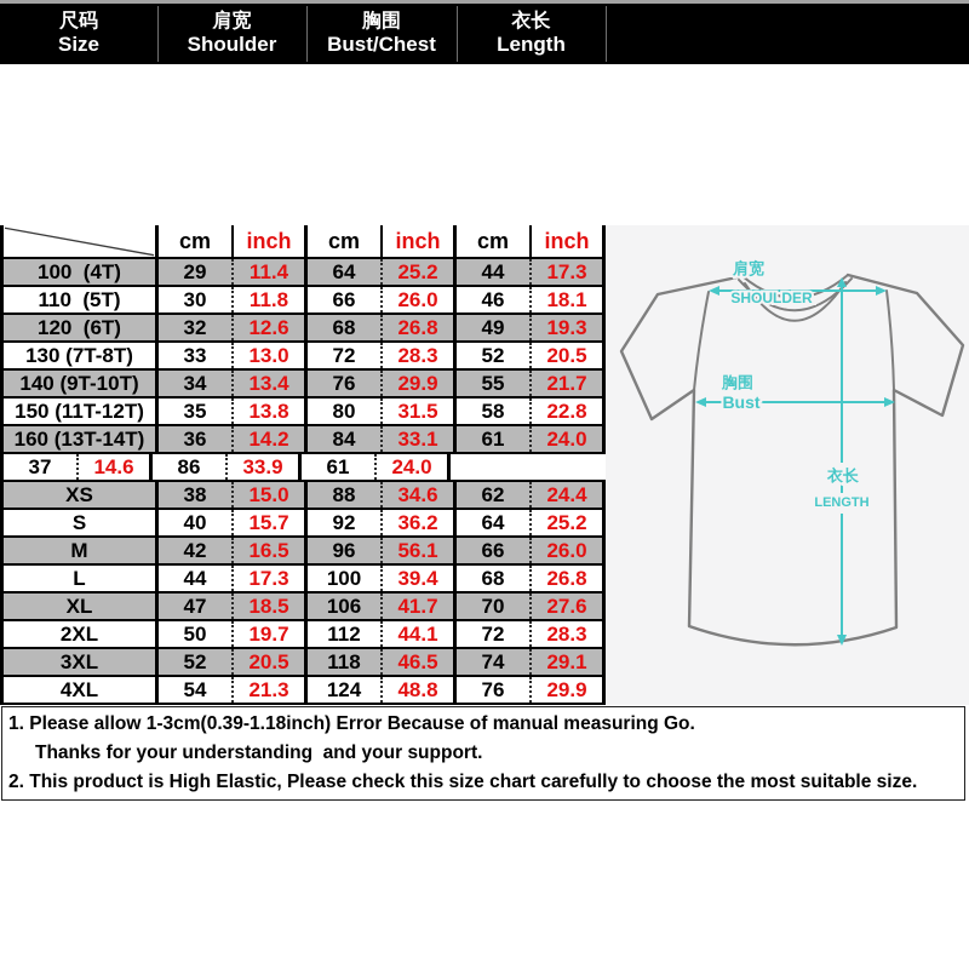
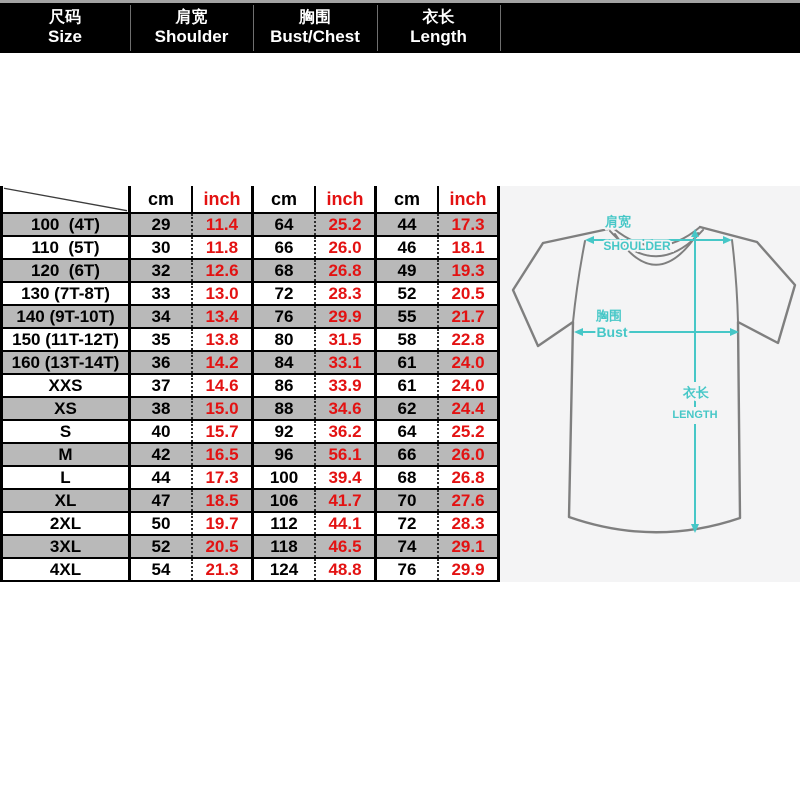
  尺码
  Size
  肩宽
  Shoulder
  胸围
  Bust/Chest
  衣长
  Length
  cm
  inch
  cm
  inch
  cm
  inch
  100 (4T)
  29
  11.4
  64
  25.2
  44
  17.3
  110 (5T)
  30
  11.8
  66
  26.0
  46
  18.1
  120 (6T)
  32
  12.6
  68
  26.8
  49
  19.3
  130 (7T-8T)
  33
  13.0
  72
  28.3
  52
  20.5
  140 (9T-10T)
  34
  13.4
  76
  29.9
  55
  21.7
  150 (11T-12T)
  35
  13.8
  80
  31.5
  58
  22.8
  160 (13T-14T)
  36
  14.2
  84
  33.1
  61
  24.0
+ XXS
  37
  14.6
  86
  33.9
  61
  24.0
  XS
  38
  15.0
  88
  34.6
  62
  24.4
  S
  40
  15.7
  92
  36.2
  64
  25.2
  M
  42
  16.5
  96
  56.1
  66
  26.0
  L
  44
  17.3
  100
  39.4
  68
  26.8
  XL
  47
  18.5
  106
  41.7
  70
  27.6
  2XL
  50
  19.7
  112
  44.1
  72
  28.3
  3XL
  52
  20.5
  118
  46.5
  74
  29.1
  4XL
  54
  21.3
  124
  48.8
  76
  29.9
  肩宽
  SHOULDER
  胸围
  Bust
  衣长
  LENGTH
- 1. Please allow 1-3cm(0.39-1.18inch) Error Because of manual measuring Go.
- Thanks for your understanding and your support.
- 2. This product is High Elastic, Please check this size chart carefully to choose the most suitable size.
